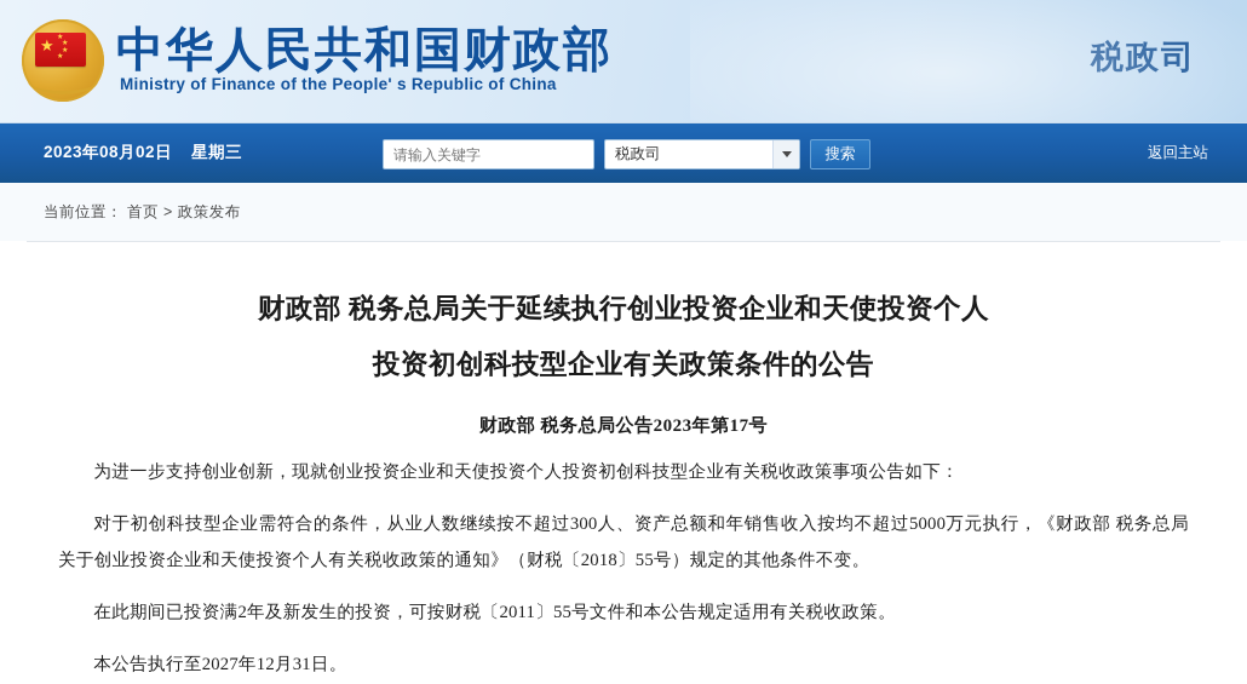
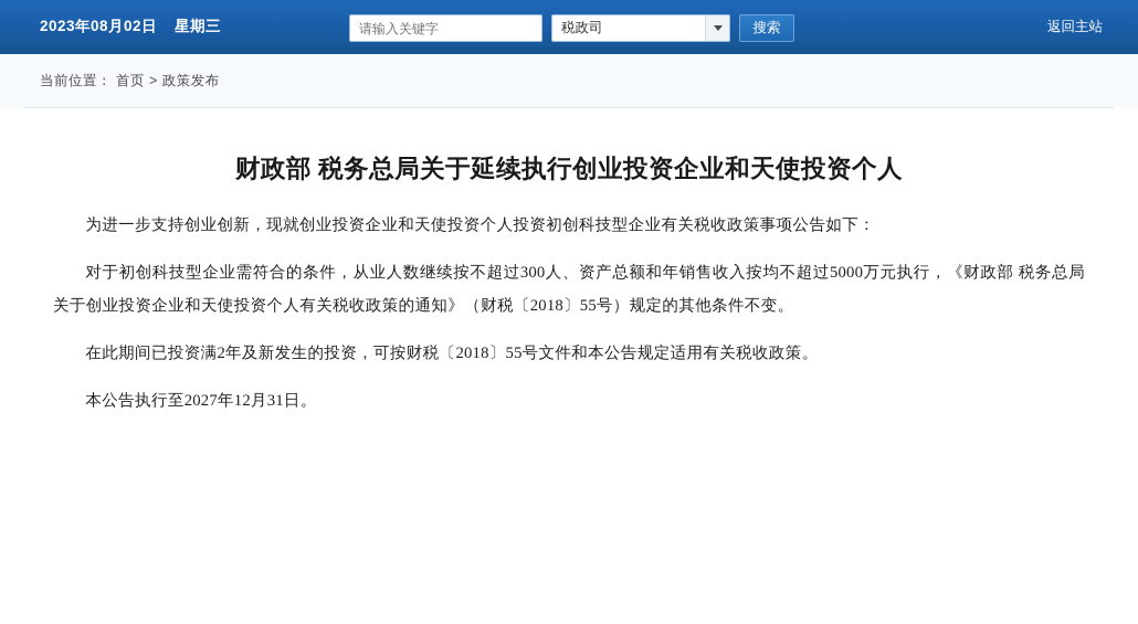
- ★
- 中华人民共和国财政部
- Ministry of Finance of the People' s Republic of China
  2023年08月02日
  星期三
  请输入关键字
  税政司
  搜索
  返回主站
  当前位置： 首页 > 政策发布
  财政部 税务总局关于延续执行创业投资企业和天使投资个人
- 投资初创科技型企业有关政策条件的公告
- 财政部 税务总局公告2023年第17号
  为进一步支持创业创新，现就创业投资企业和天使投资个人投资初创科技型企业有关税收政策事项公告如下：
  对于初创科技型企业需符合的条件，从业人数继续按不超过300人、资产总额和年销售收入按均不超过5000万元执行，《财政部 税务总局关于创业投资企业和天使投资个人有关税收政策的通知》（财税〔2018〕55号）规定的其他条件不变。
- 在此期间已投资满2年及新发生的投资，可按财税〔2011〕55号文件和本公告规定适用有关税收政策。
+ 在此期间已投资满2年及新发生的投资，可按财税〔2018〕55号文件和本公告规定适用有关税收政策。
  本公告执行至2027年12月31日。
